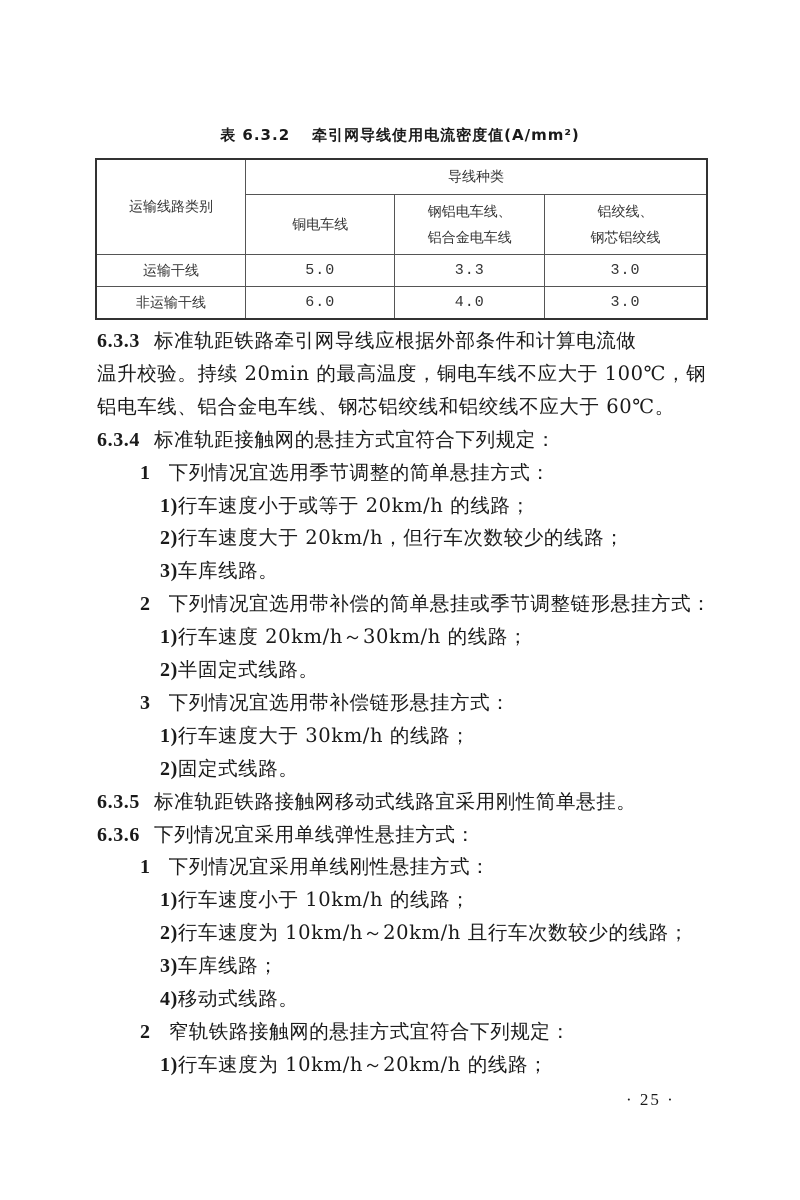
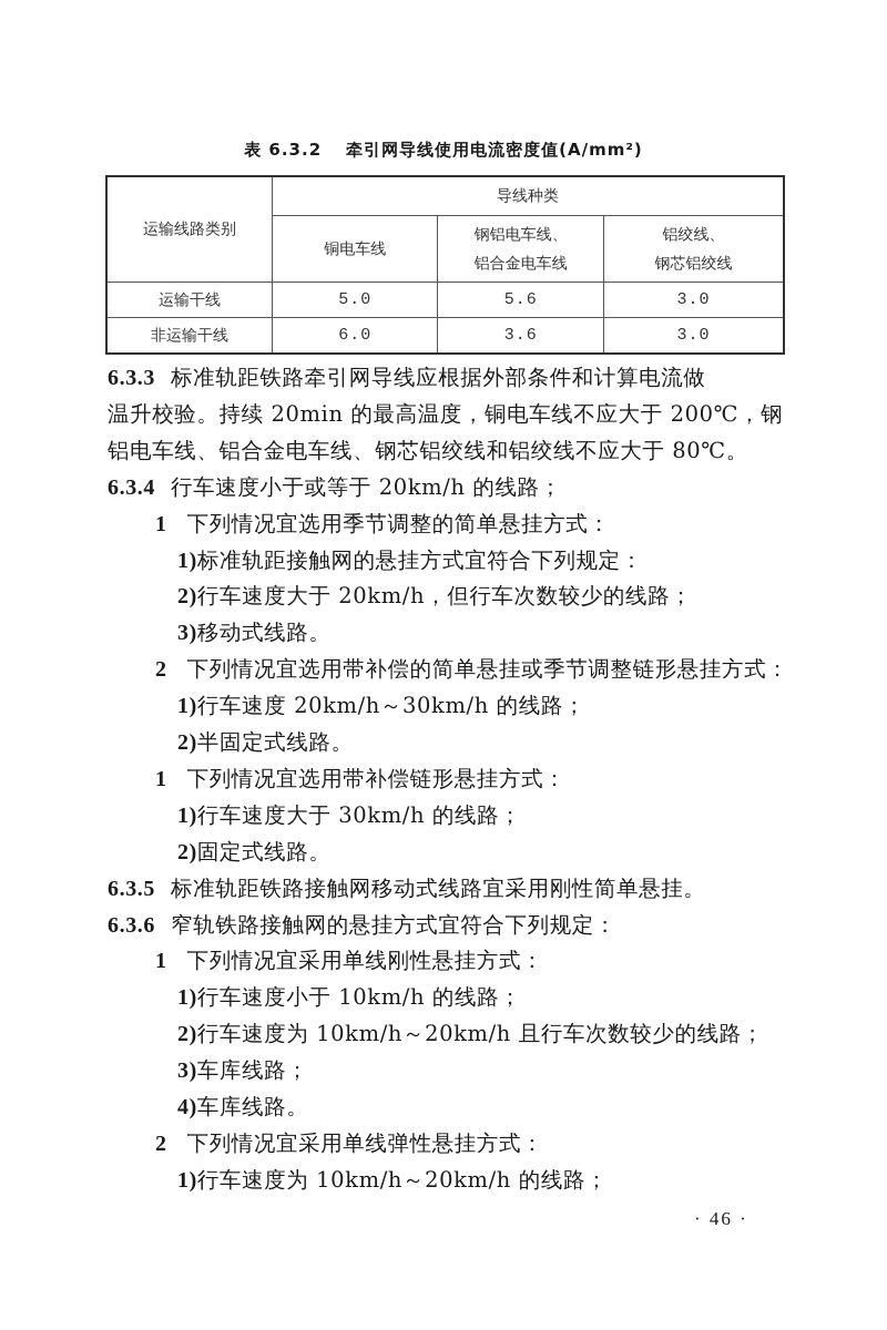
  表 6.3.2 牵引网导线使用电流密度值(A/mm²)
  运输线路类别	导线种类
  铜电车线	钢铝电车线、铝合金电车线	铝绞线、钢芯铝绞线
- 运输干线	5.0	3.3	3.0
+ 运输干线	5.0	5.6	3.0
- 非运输干线	6.0	4.0	3.0
+ 非运输干线	6.0	3.6	3.0
  6.3.3 标准轨距铁路牵引网导线应根据外部条件和计算电流做
- 温升校验。持续 20min 的最高温度，铜电车线不应大于 100℃，钢
+ 温升校验。持续 20min 的最高温度，铜电车线不应大于 200℃，钢
- 铝电车线、铝合金电车线、钢芯铝绞线和铝绞线不应大于 60℃。
+ 铝电车线、铝合金电车线、钢芯铝绞线和铝绞线不应大于 80℃。
- 6.3.4 标准轨距接触网的悬挂方式宜符合下列规定：
+ 6.3.4 行车速度小于或等于 20km/h 的线路；
  1 下列情况宜选用季节调整的简单悬挂方式：
- 1)行车速度小于或等于 20km/h 的线路；
+ 1)标准轨距接触网的悬挂方式宜符合下列规定：
  2)行车速度大于 20km/h，但行车次数较少的线路；
- 3)车库线路。
+ 3)移动式线路。
  2 下列情况宜选用带补偿的简单悬挂或季节调整链形悬挂方式：
  1)行车速度 20km/h～30km/h 的线路；
  2)半固定式线路。
- 3 下列情况宜选用带补偿链形悬挂方式：
+ 1 下列情况宜选用带补偿链形悬挂方式：
  1)行车速度大于 30km/h 的线路；
  2)固定式线路。
  6.3.5 标准轨距铁路接触网移动式线路宜采用刚性简单悬挂。
- 6.3.6 下列情况宜采用单线弹性悬挂方式：
+ 6.3.6 窄轨铁路接触网的悬挂方式宜符合下列规定：
  1 下列情况宜采用单线刚性悬挂方式：
  1)行车速度小于 10km/h 的线路；
  2)行车速度为 10km/h～20km/h 且行车次数较少的线路；
  3)车库线路；
- 4)移动式线路。
+ 4)车库线路。
- 2 窄轨铁路接触网的悬挂方式宜符合下列规定：
+ 2 下列情况宜采用单线弹性悬挂方式：
  1)行车速度为 10km/h～20km/h 的线路；
- · 25 ·
+ · 46 ·
